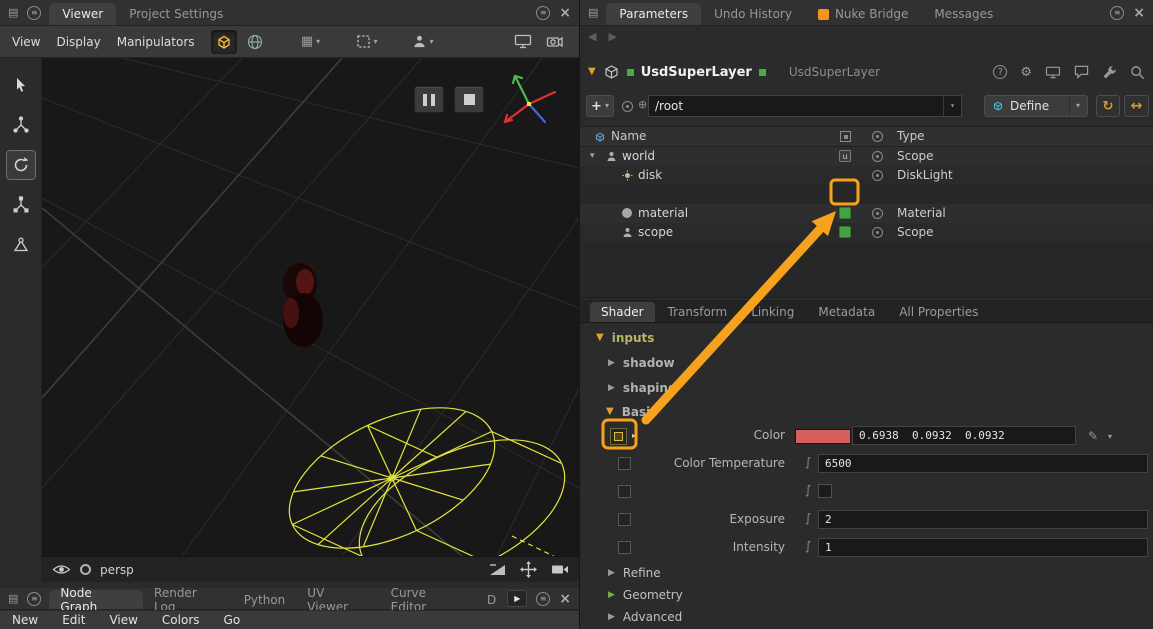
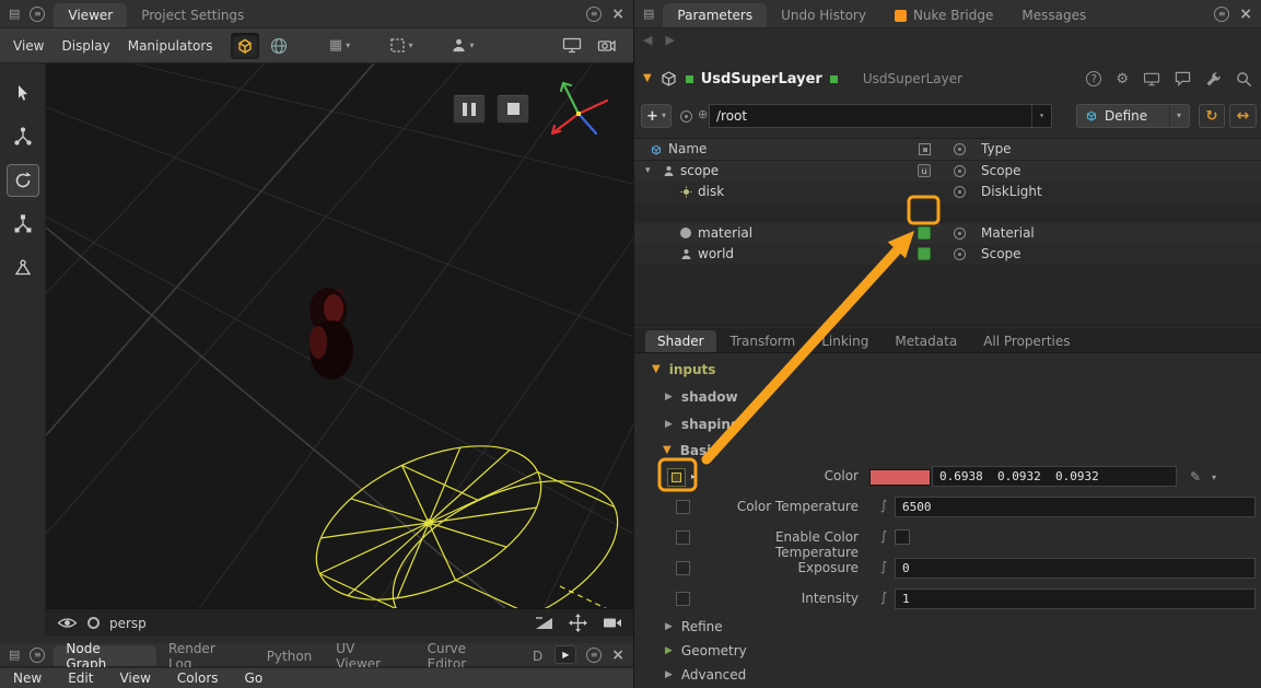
  ▤
  ≡
  Viewer
  Project Settings
  ≡
  ×
  View
  Display
  Manipulators
  ▦
  ▾
  ▾
  ▾
  persp
  ▤
  ≡
  Node Graph
  Render Log
  Python
  UV Viewer
  Curve Editor
  D
  ▶
  ≡
  ×
  New
  Edit
  View
  Colors
  Go
  ▤
  Parameters
  Undo History
  Nuke Bridge
  Messages
  ≡
  ×
  ◀
  ▶
  ▼
  UsdSuperLayer
  UsdSuperLayer
  ?
  ⚙
  +
  ▾
  ⊕
  /root
  ▾
  Define
  ▾
  ↻
  ↔
  Name
  Type
  ▾
- world
+ scope
  u
  Scope
  disk
  DiskLight
  material
  Material
- scope
+ world
  Scope
  Shader
  Transform
  Linking
  Metadata
  All Properties
  ▼
  inputs
  ▶
  shadow
  ▶
  shapin
  ▼
  ▸
  Color
  0.6938 0.0932 0.0932
  ✎
  ▾
  Color Temperature
  ∫
  6500
+ Enable Color Temperature
  ∫
  Exposure
  ∫
- 2
+ 0
  Intensity
  ∫
  1
  ▶
  Refine
  ▶
  Geometry
  ▶
  Advanced
